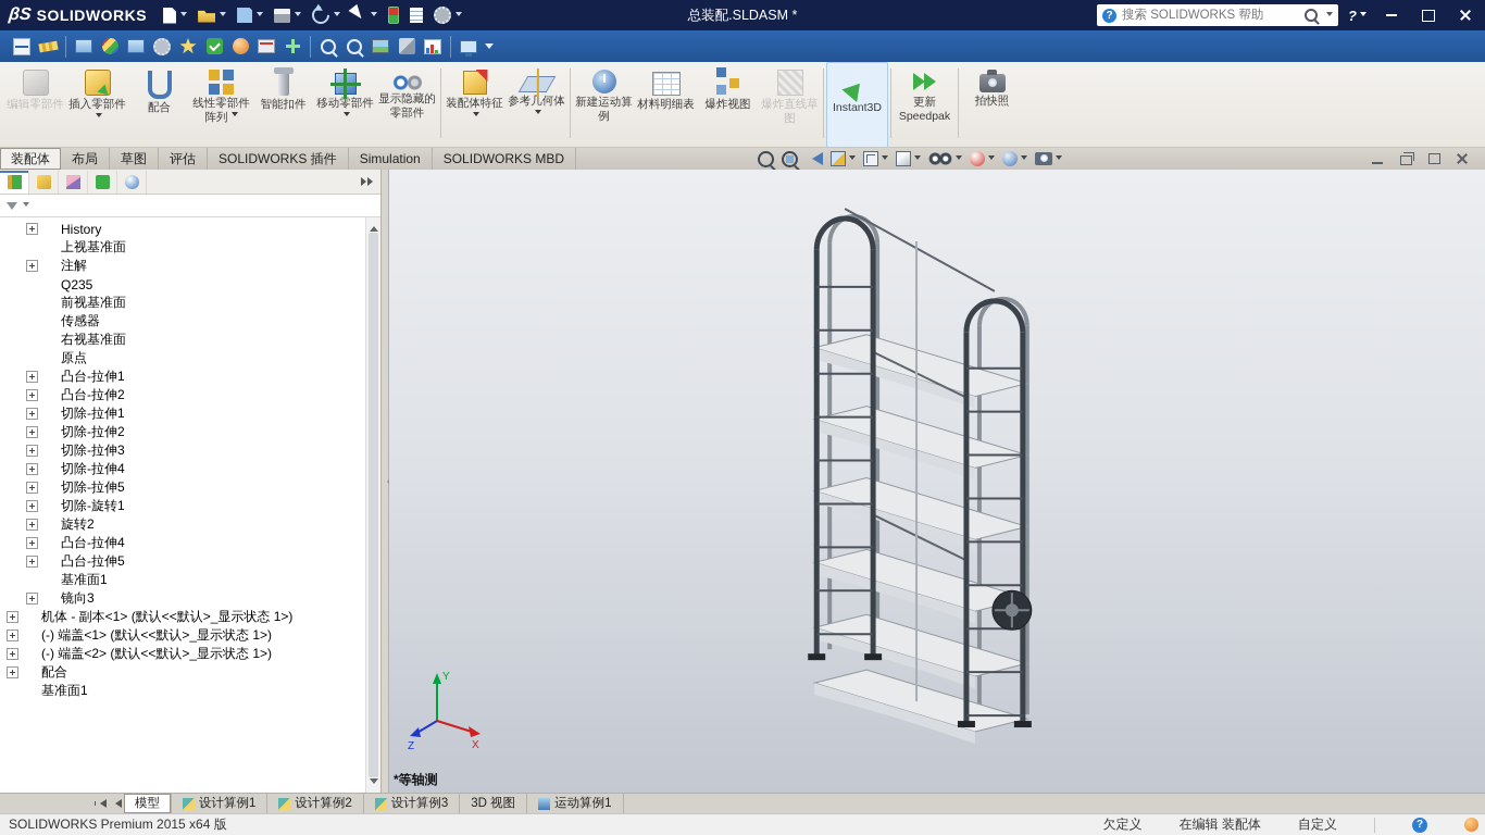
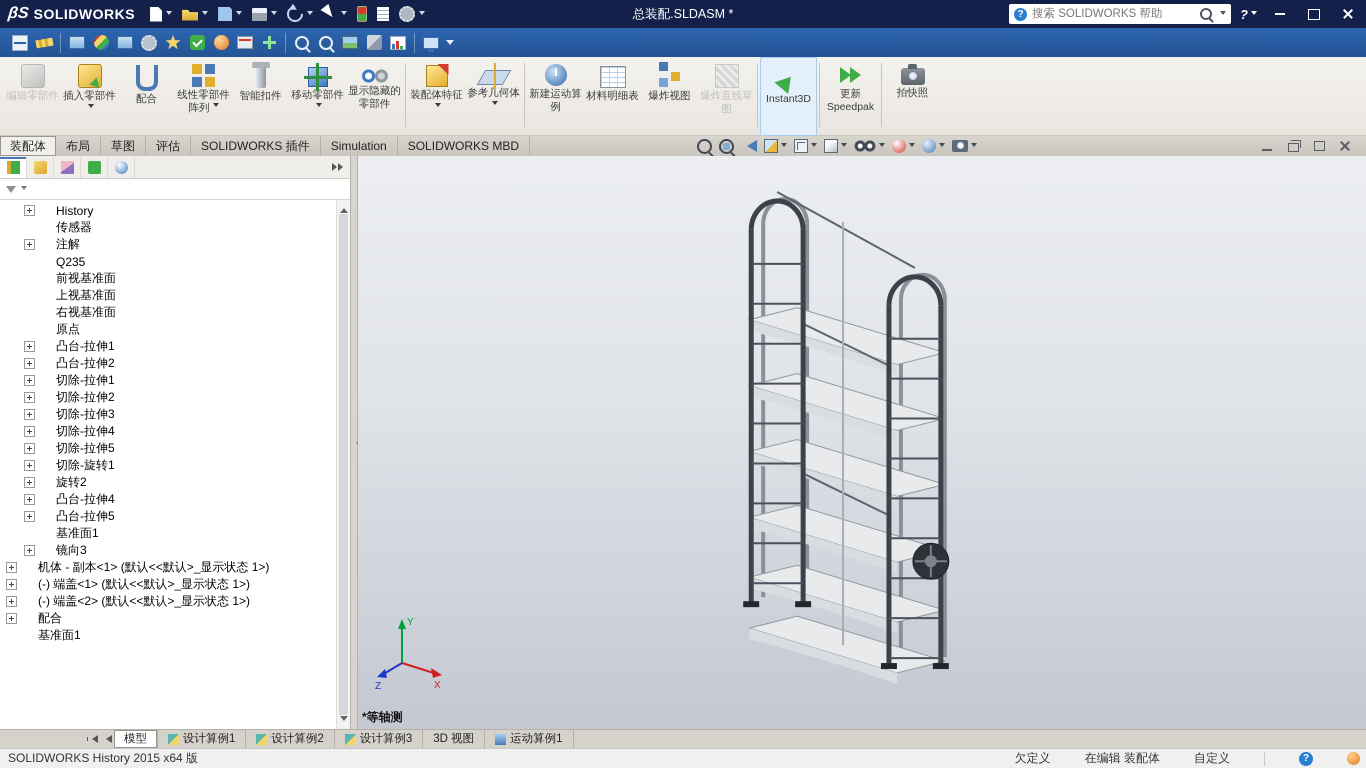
  SOLIDWORKS
  总装配.SLDASM *
  搜索 SOLIDWORKS 帮助
  编辑零部件
  插入零部件
  配合
  线性零部件阵列
  智能扣件
  移动零部件
  显示隐藏的零部件
  装配体特征
  参考几何体
  新建运动算例
  材料明细表
  爆炸视图
  爆炸直线草图
  Instant3D
  更新Speedpak
  拍快照
  装配体
  布局
  草图
  评估
  SOLIDWORKS 插件
  Simulation
  SOLIDWORKS MBD
  History
- 上视基准面
+ 传感器
  注解
  Q235
  前视基准面
- 传感器
+ 上视基准面
  右视基准面
  原点
  凸台-拉伸1
  凸台-拉伸2
  切除-拉伸1
  切除-拉伸2
  切除-拉伸3
  切除-拉伸4
  切除-拉伸5
  切除-旋转1
  旋转2
  凸台-拉伸4
  凸台-拉伸5
  基准面1
  镜向3
  机体 - 副本<1> (默认<<默认>_显示状态 1>)
  (-) 端盖<1> (默认<<默认>_显示状态 1>)
  (-) 端盖<2> (默认<<默认>_显示状态 1>)
  配合
  基准面1
  Y
  X
  Z
  *等轴测
  模型
  设计算例1
  设计算例2
  设计算例3
  3D 视图
  运动算例1
- SOLIDWORKS Premium 2015 x64 版
+ SOLIDWORKS History 2015 x64 版
  欠定义
  在编辑 装配体
  自定义
